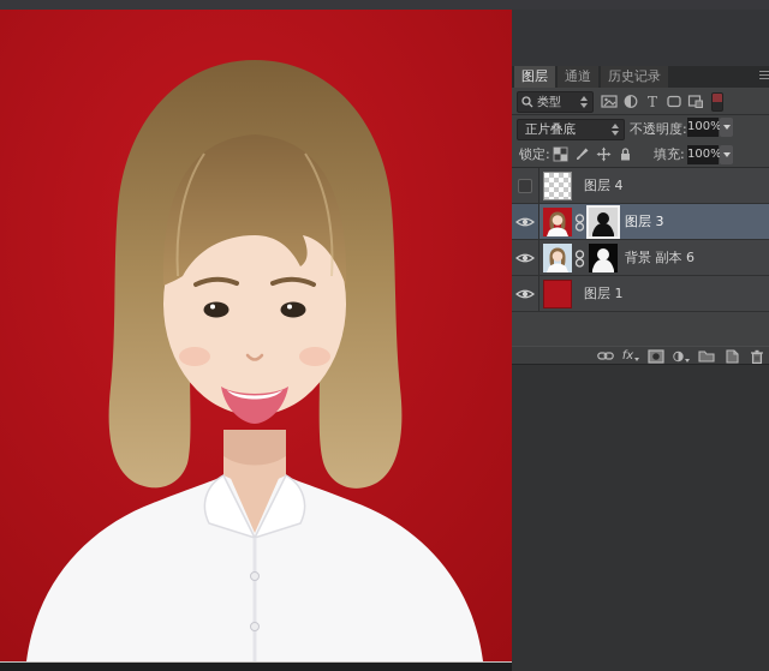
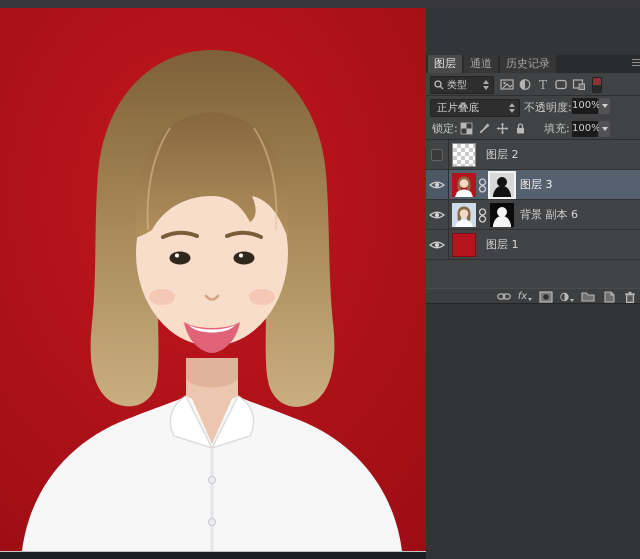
  图层 通道 历史记录
  类型
  T
  正片叠底
  不透明度:
  100%
  锁定:
  填充:
  100%
- 图层 4
+ 图层 2
  图层 3
  背景 副本 6
  图层 1
  fx
